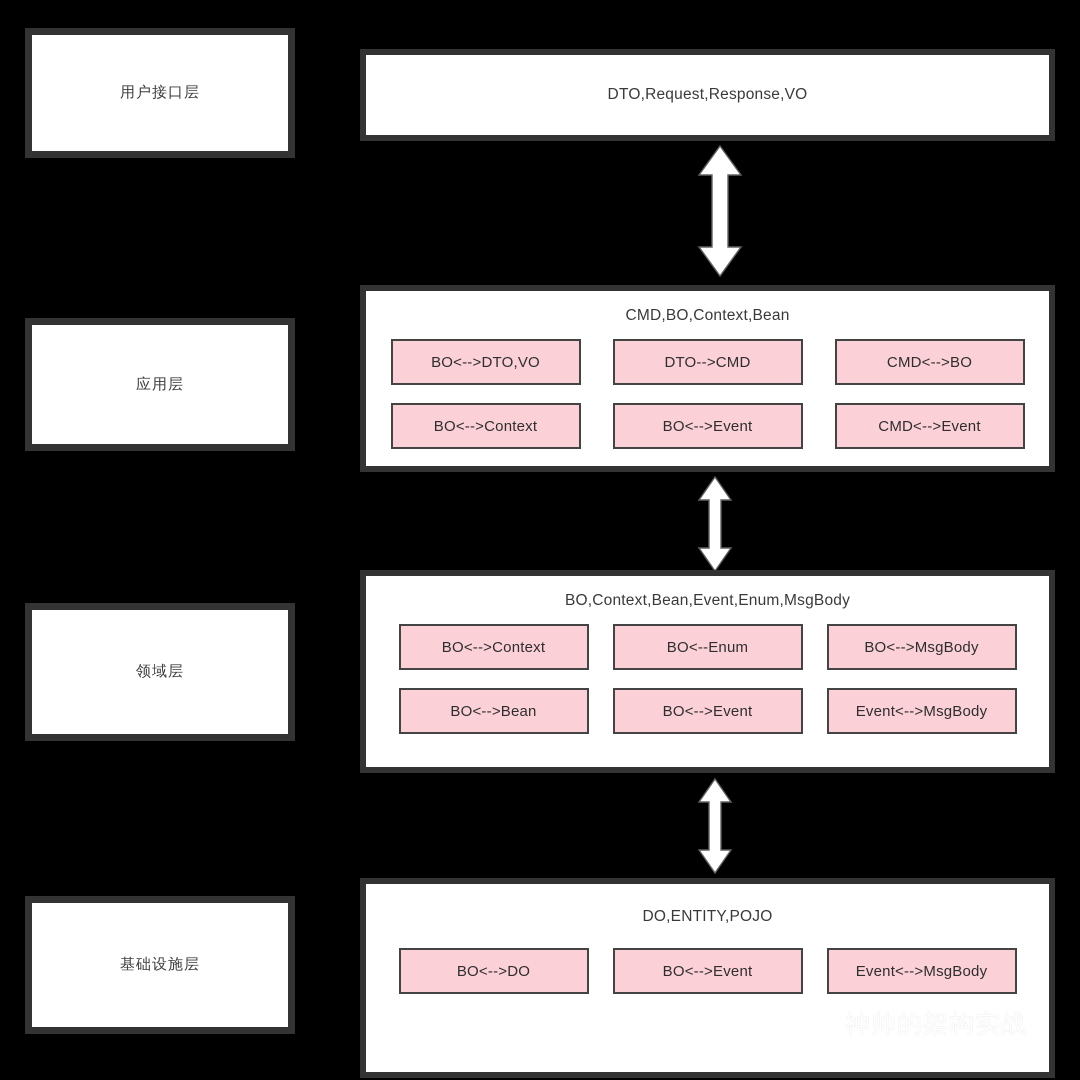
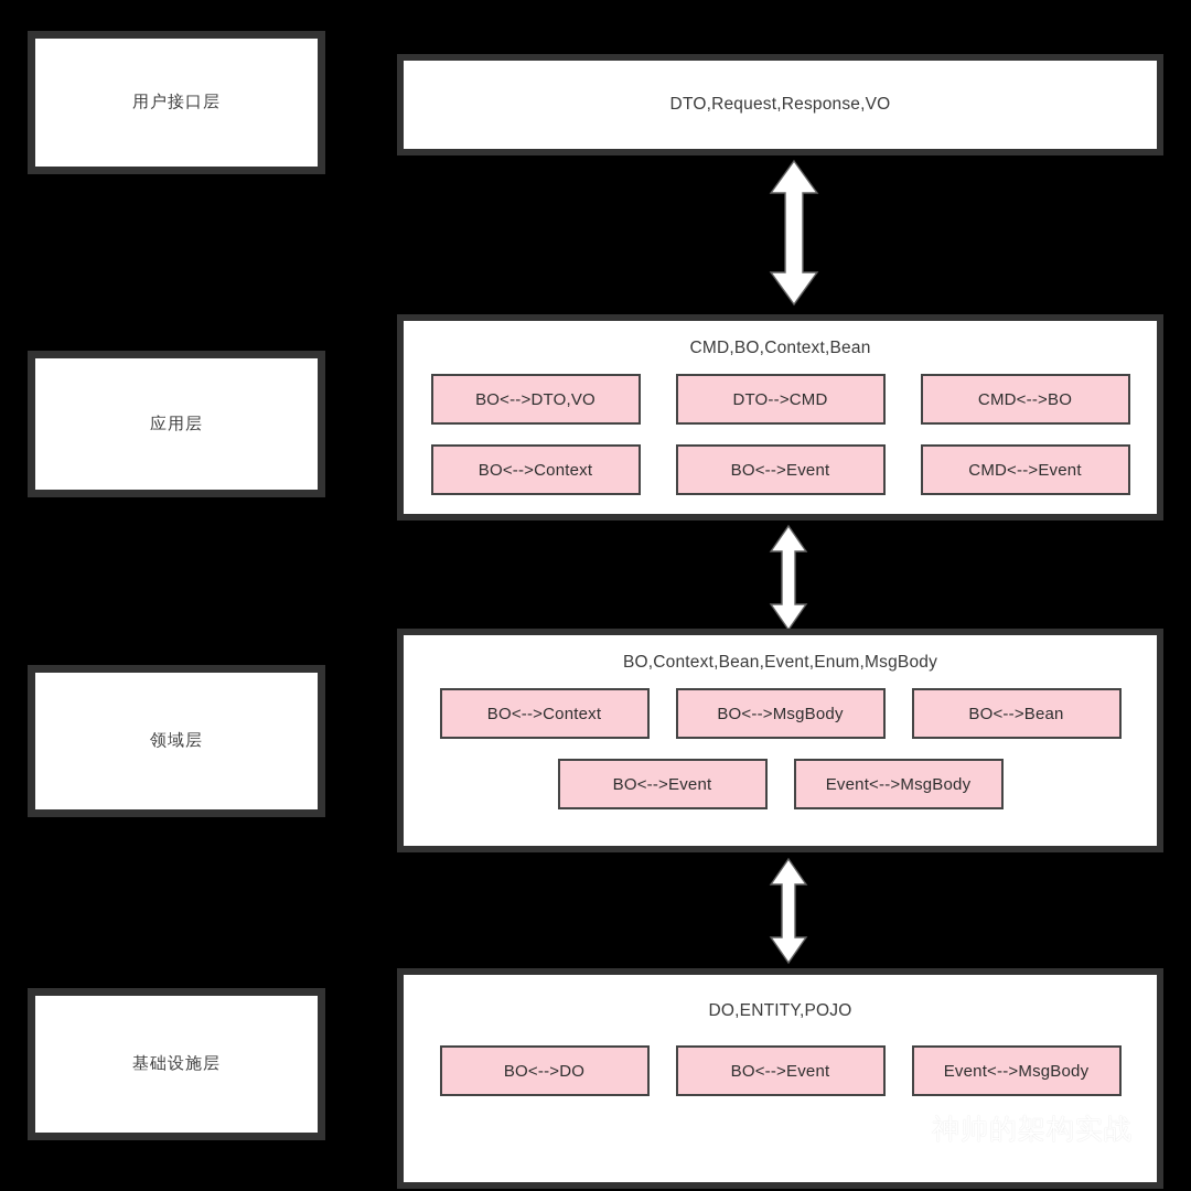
  用户接口层
  DTO,Request,Response,VO
  应用层
  CMD,BO,Context,Bean
  BO<-->DTO,VO
  DTO-->CMD
  CMD<-->BO
  BO<-->Context
  BO<-->Event
  CMD<-->Event
  领域层
  BO,Context,Bean,Event,Enum,MsgBody
  BO<-->Context
- BO<--Enum
  BO<-->MsgBody
  BO<-->Bean
  BO<-->Event
  Event<-->MsgBody
  基础设施层
  DO,ENTITY,POJO
  BO<-->DO
  BO<-->Event
  Event<-->MsgBody
